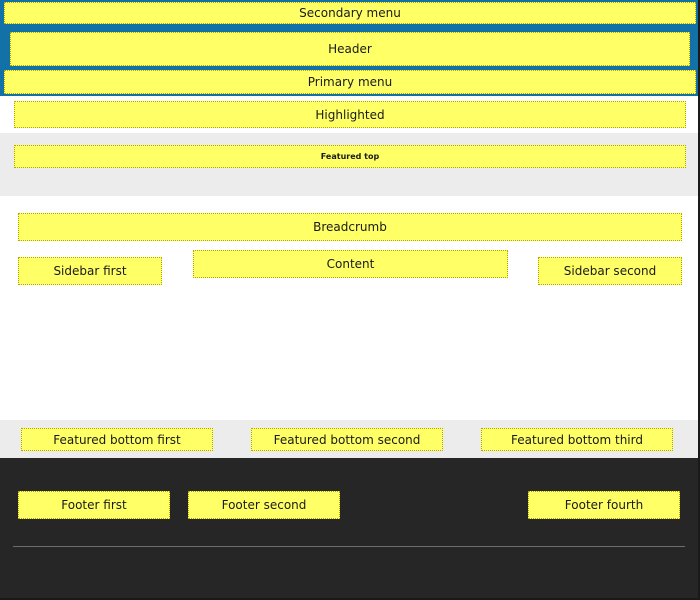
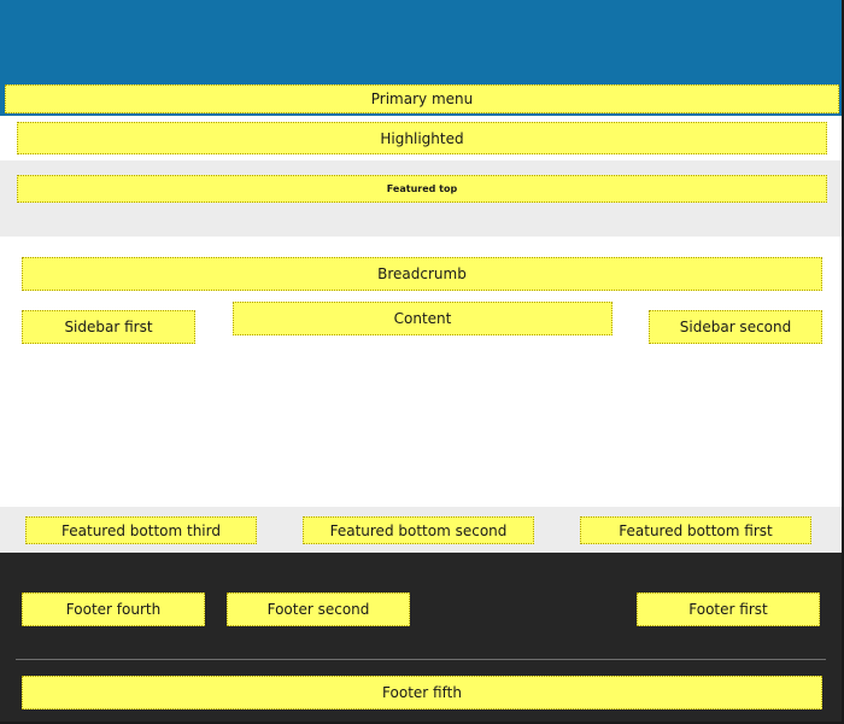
- Secondary menu
- Header
  Primary menu
  Highlighted
  Featured top
  Breadcrumb
  Sidebar first
  Content
  Sidebar second
- Featured bottom first
+ Featured bottom third
  Featured bottom second
- Featured bottom third
+ Featured bottom first
- Footer first
+ Footer fourth
  Footer second
- Footer fourth
+ Footer first
+ Footer fifth
